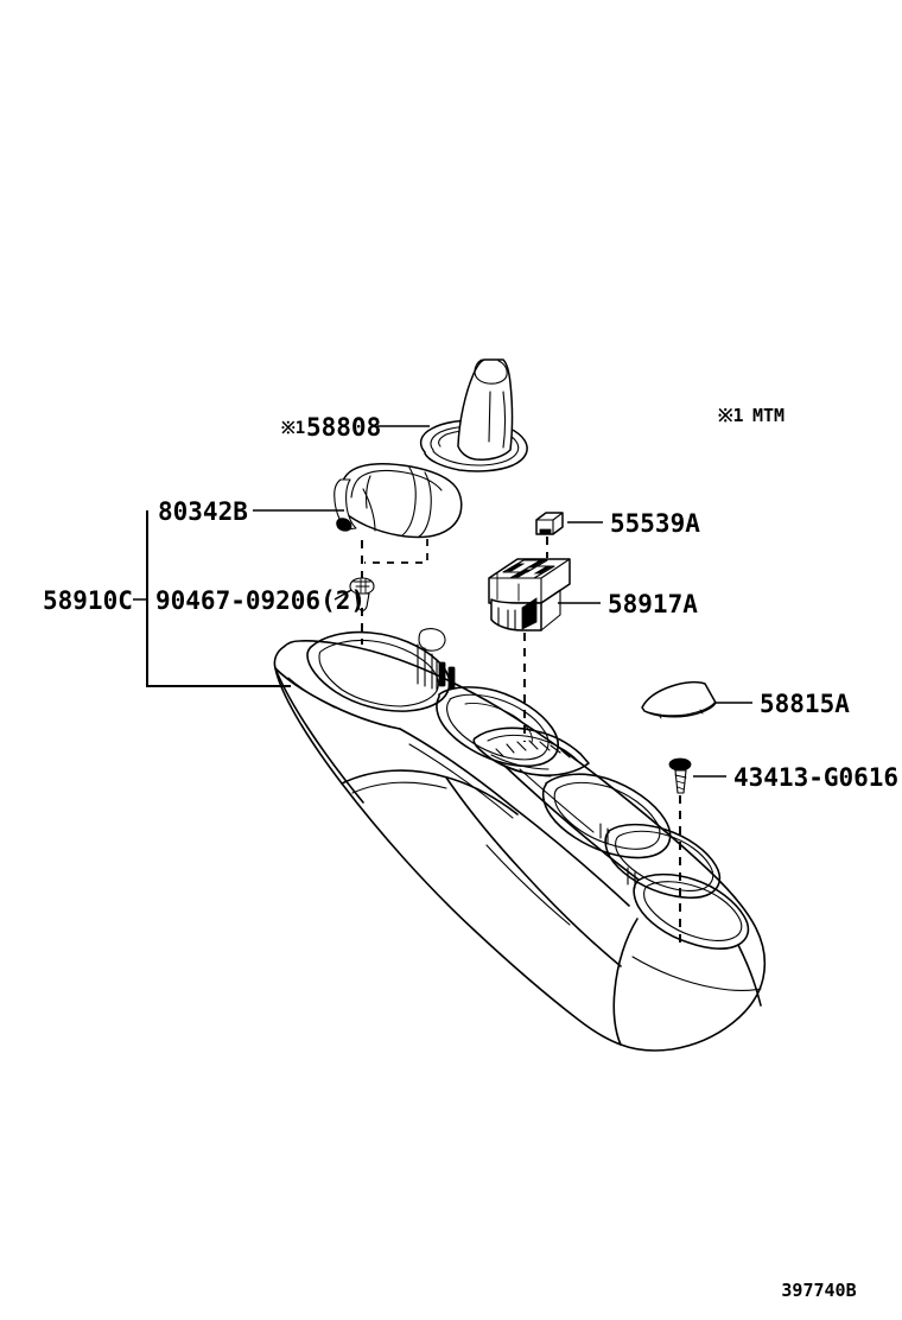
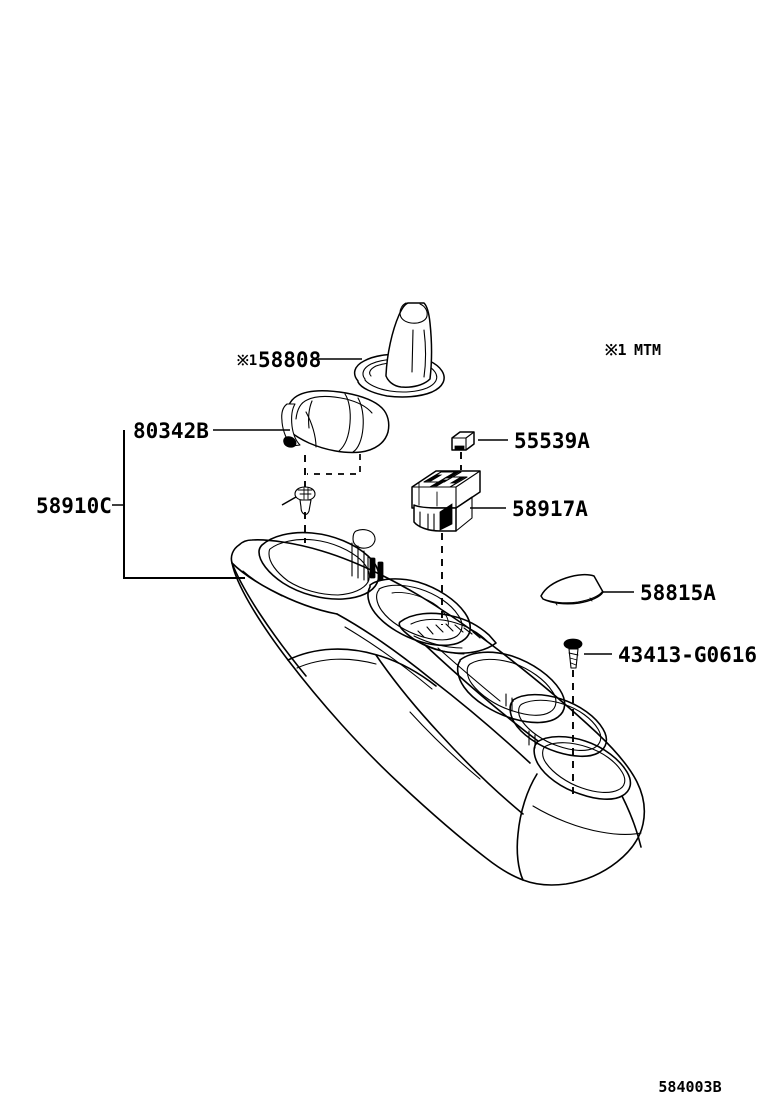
  ※1
  58808
  80342B
  58910C
- 90467-09206(2)
  55539A
  58917A
  58815A
  43413-G0616
  ※1
  MTM
- 397740B
+ 584003B
